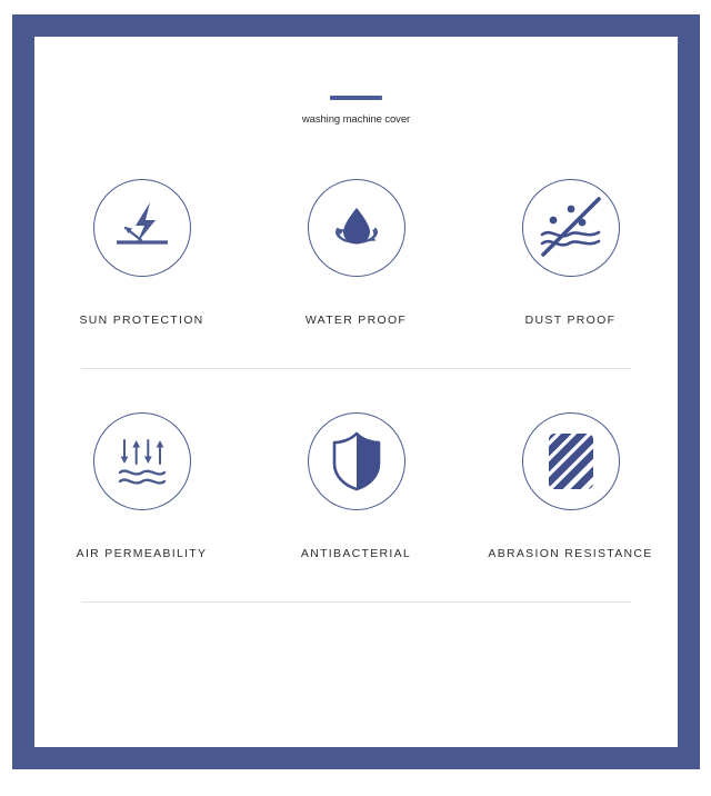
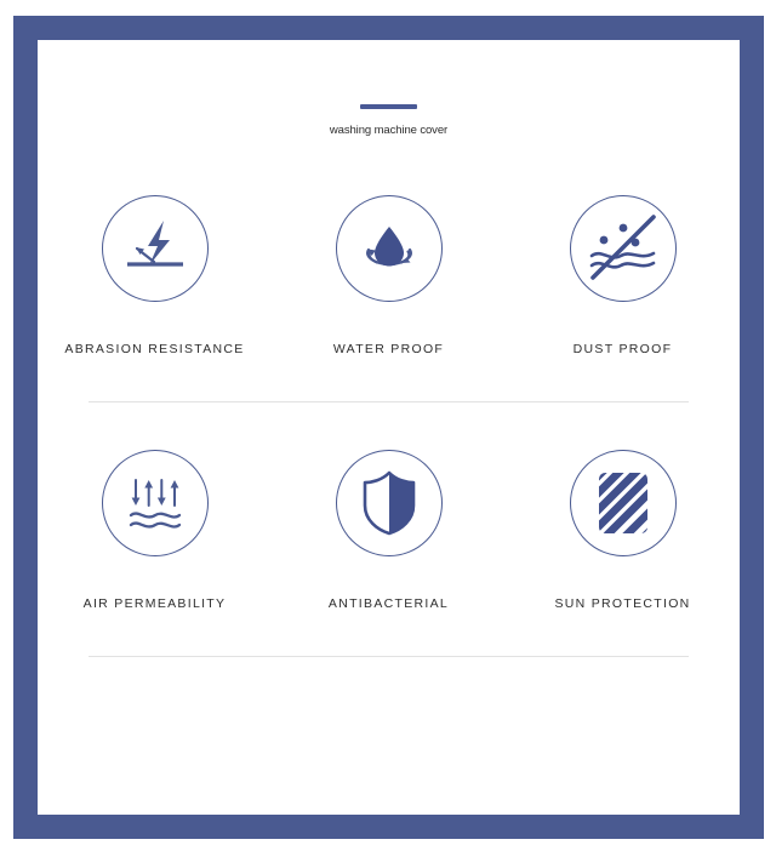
  washing machine cover
- SUN PROTECTION
+ ABRASION RESISTANCE
  WATER PROOF
  DUST PROOF
  AIR PERMEABILITY
  ANTIBACTERIAL
- ABRASION RESISTANCE
+ SUN PROTECTION
